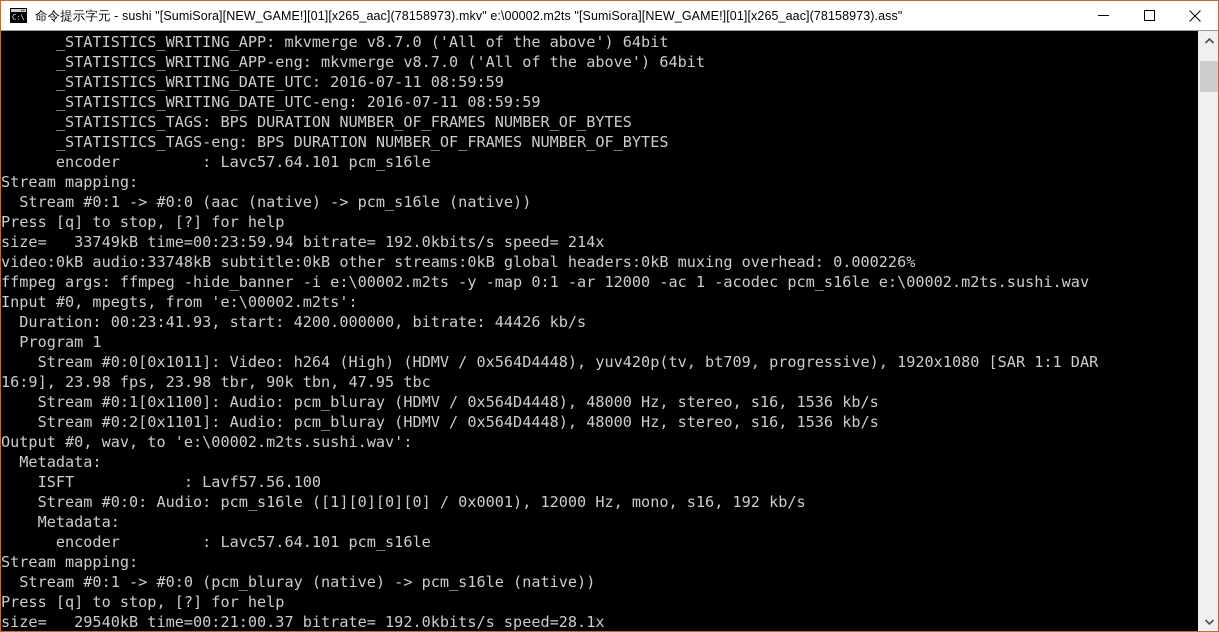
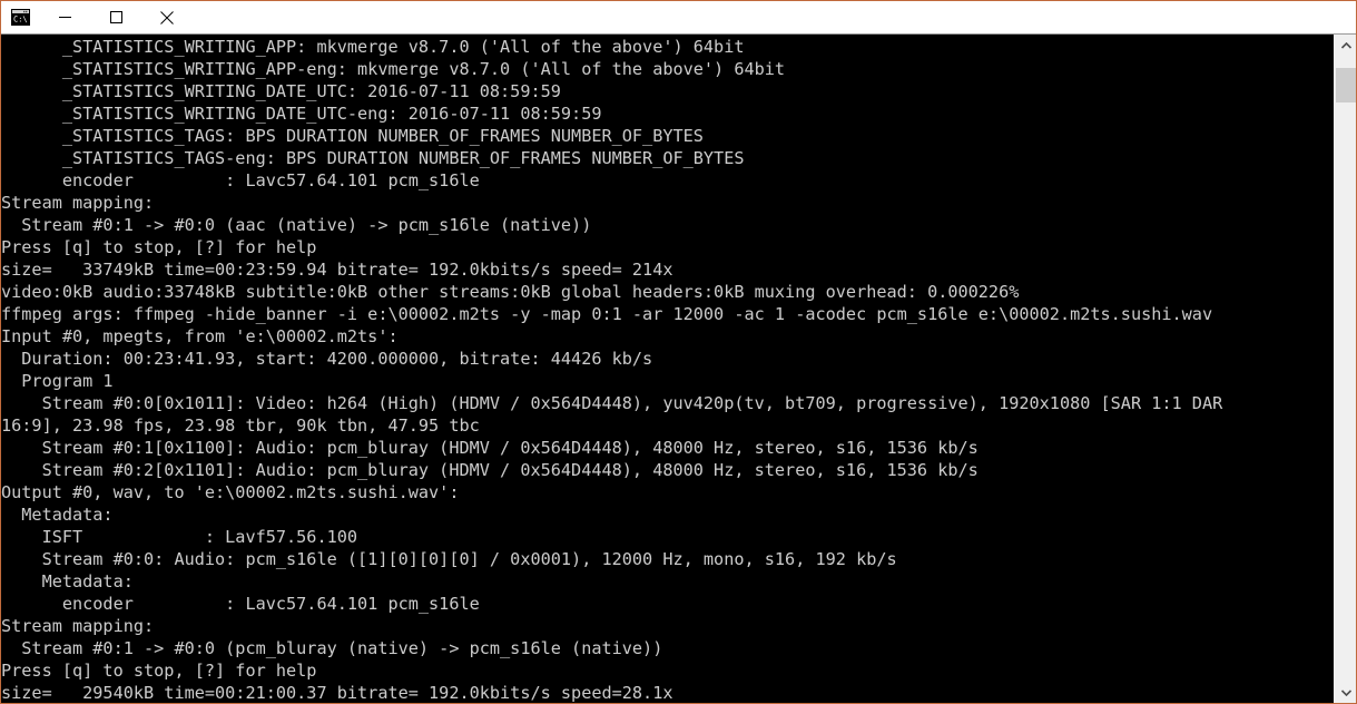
  C:\
- 命令提示字元 - sushi "[SumiSora][NEW_GAME!][01][x265_aac](78158973).mkv" e:\00002.m2ts "[SumiSora][NEW_GAME!][01][x265_aac](78158973).ass"
  _STATISTICS_WRITING_APP: mkvmerge v8.7.0 ('All of the above') 64bit
  _STATISTICS_WRITING_APP-eng: mkvmerge v8.7.0 ('All of the above') 64bit
  _STATISTICS_WRITING_DATE_UTC: 2016-07-11 08:59:59
  _STATISTICS_WRITING_DATE_UTC-eng: 2016-07-11 08:59:59
  _STATISTICS_TAGS: BPS DURATION NUMBER_OF_FRAMES NUMBER_OF_BYTES
  _STATISTICS_TAGS-eng: BPS DURATION NUMBER_OF_FRAMES NUMBER_OF_BYTES
  encoder : Lavc57.64.101 pcm_s16le
  Stream mapping:
  Stream #0:1 -> #0:0 (aac (native) -> pcm_s16le (native))
  Press [q] to stop, [?] for help
  size= 33749kB time=00:23:59.94 bitrate= 192.0kbits/s speed= 214x
  video:0kB audio:33748kB subtitle:0kB other streams:0kB global headers:0kB muxing overhead: 0.000226%
  ffmpeg args: ffmpeg -hide_banner -i e:\00002.m2ts -y -map 0:1 -ar 12000 -ac 1 -acodec pcm_s16le e:\00002.m2ts.sushi.wav
  Input #0, mpegts, from 'e:\00002.m2ts':
  Duration: 00:23:41.93, start: 4200.000000, bitrate: 44426 kb/s
  Program 1
  Stream #0:0[0x1011]: Video: h264 (High) (HDMV / 0x564D4448), yuv420p(tv, bt709, progressive), 1920x1080 [SAR 1:1 DAR
  16:9], 23.98 fps, 23.98 tbr, 90k tbn, 47.95 tbc
  Stream #0:1[0x1100]: Audio: pcm_bluray (HDMV / 0x564D4448), 48000 Hz, stereo, s16, 1536 kb/s
  Stream #0:2[0x1101]: Audio: pcm_bluray (HDMV / 0x564D4448), 48000 Hz, stereo, s16, 1536 kb/s
  Output #0, wav, to 'e:\00002.m2ts.sushi.wav':
  Metadata:
  ISFT : Lavf57.56.100
  Stream #0:0: Audio: pcm_s16le ([1][0][0][0] / 0x0001), 12000 Hz, mono, s16, 192 kb/s
  Metadata:
  encoder : Lavc57.64.101 pcm_s16le
  Stream mapping:
  Stream #0:1 -> #0:0 (pcm_bluray (native) -> pcm_s16le (native))
  Press [q] to stop, [?] for help
  size= 29540kB time=00:21:00.37 bitrate= 192.0kbits/s speed=28.1x
